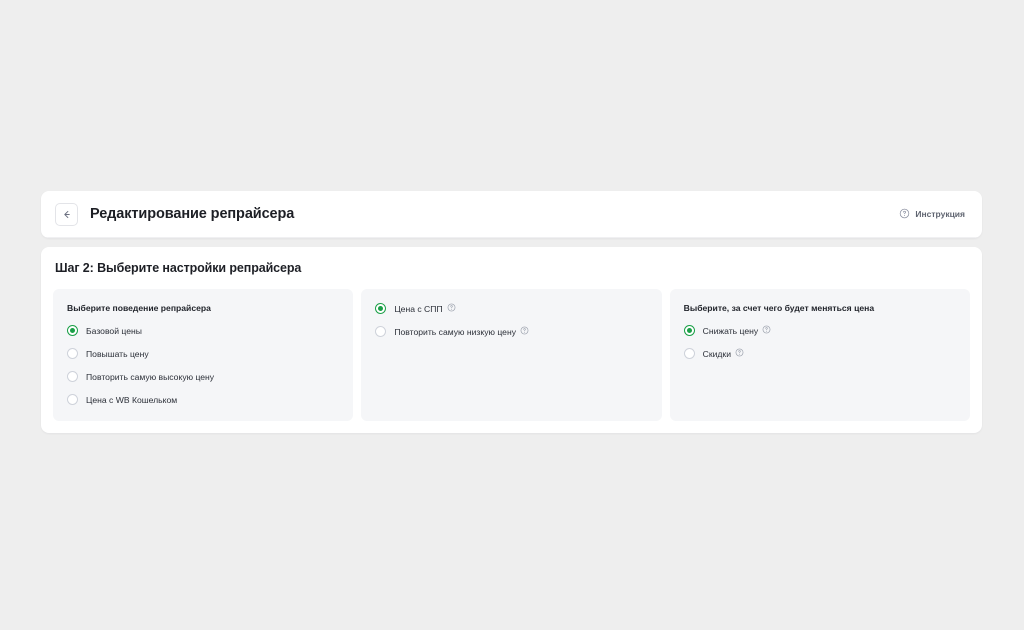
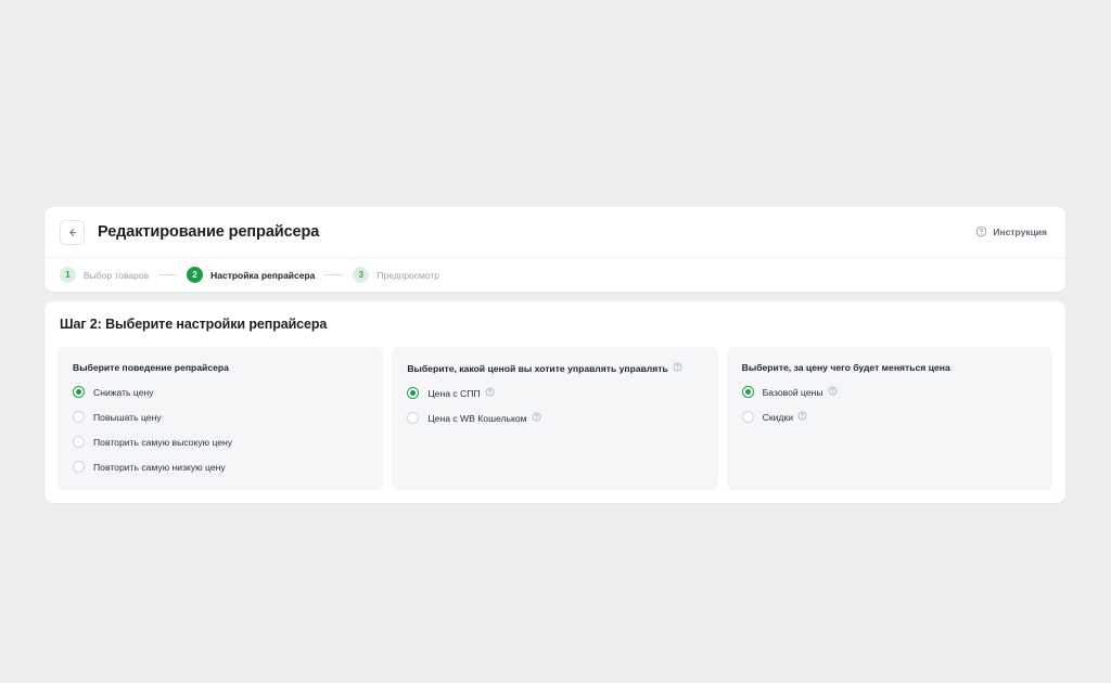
  Редактирование репрайсера
  Инструкция
+ 1
+ Выбор товаров
+ 2
+ Настройка репрайсера
+ 3
+ Предпросмотр
  Шаг 2: Выберите настройки репрайсера
  Выберите поведение репрайсера
- Базовой цены
+ Снижать цену
  Повышать цену
  Повторить самую высокую цену
- Цена с WB Кошельком
+ Повторить самую низкую цену
+ Выберите, какой ценой вы хотите управлять управлять
  Цена с СПП
- Повторить самую низкую цену
+ Цена с WB Кошельком
- Выберите, за счет чего будет меняться цена
+ Выберите, за цену чего будет меняться цена
- Снижать цену
+ Базовой цены
  Скидки
